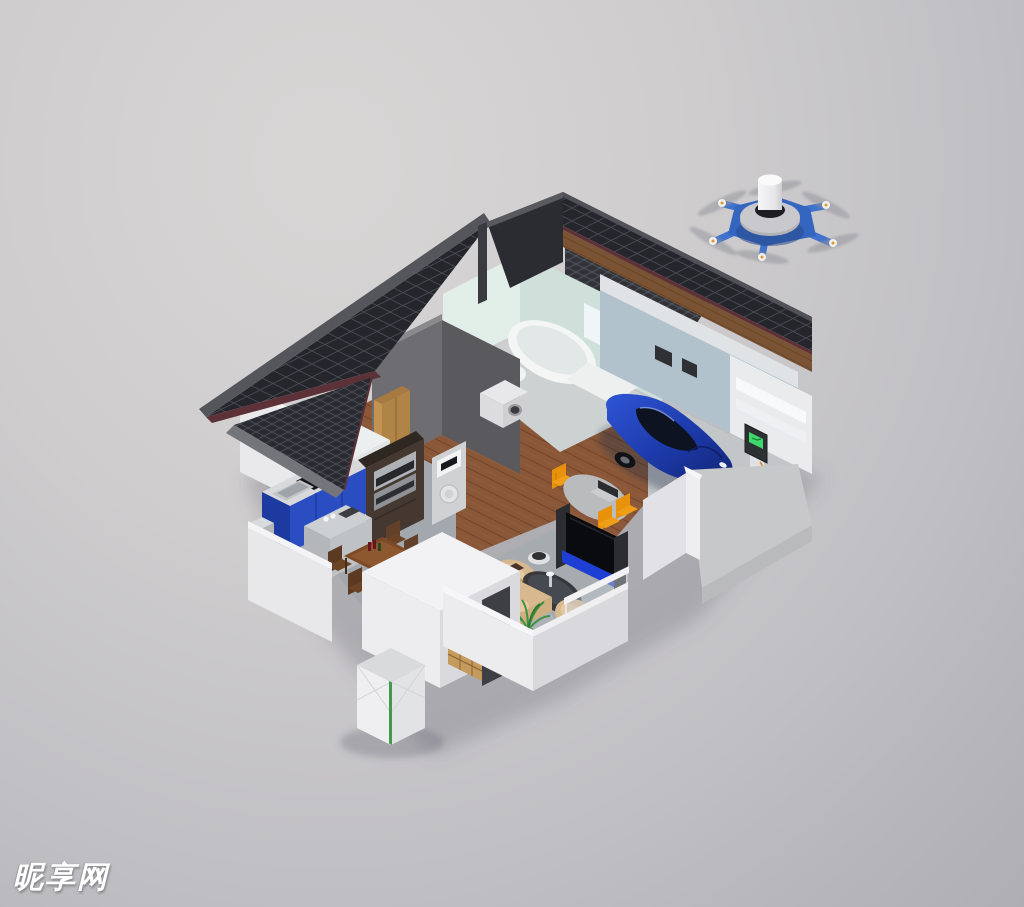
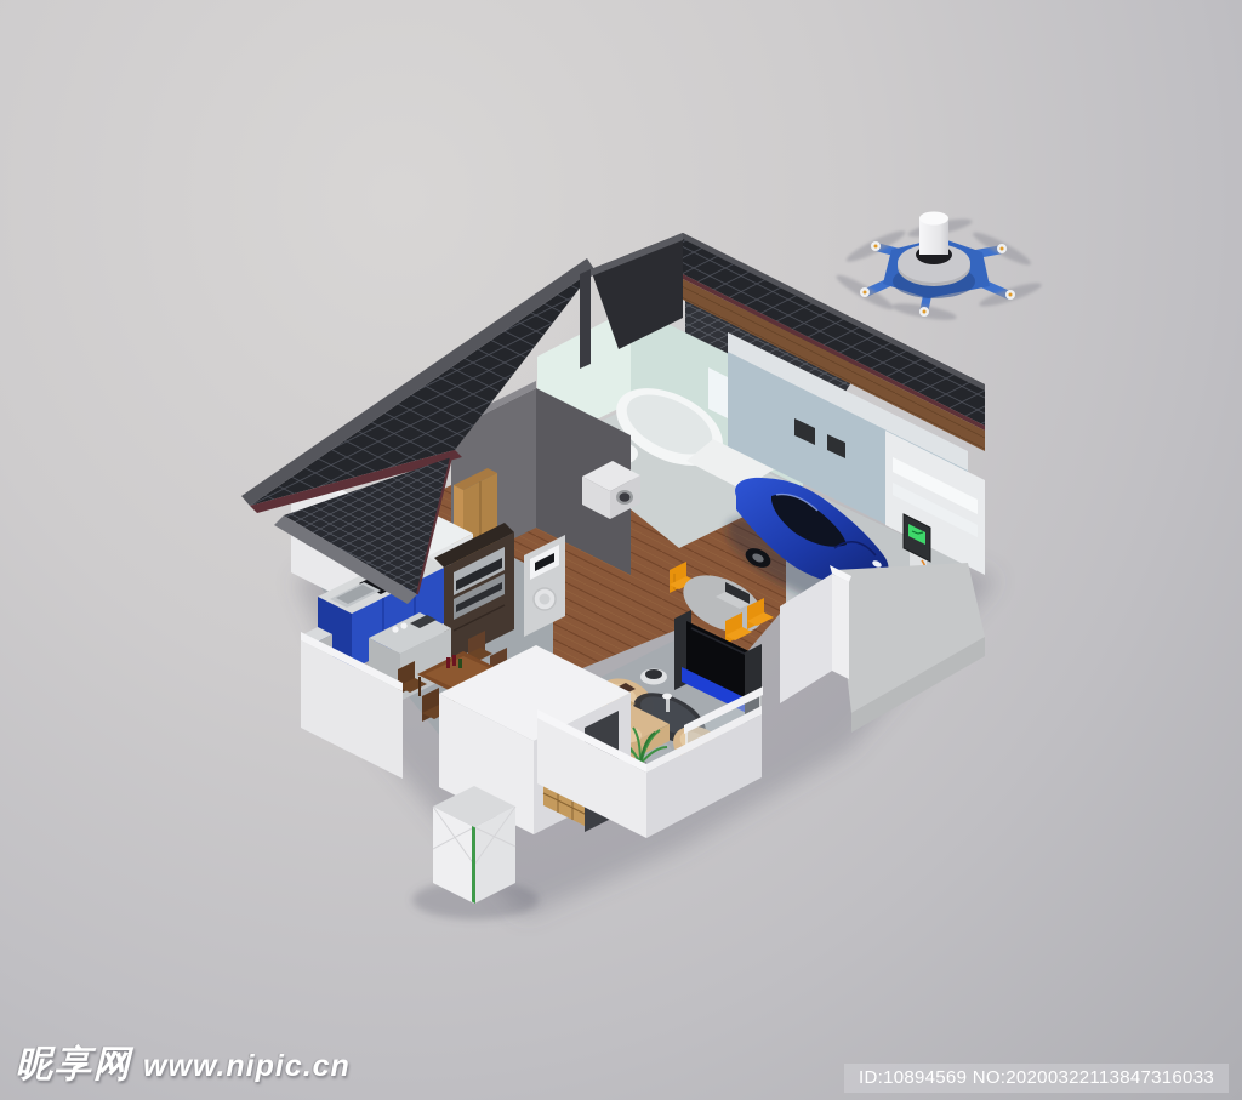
  昵享网
+ www.nipic.cn
+ ID:10894569 NO:20200322113847316033
